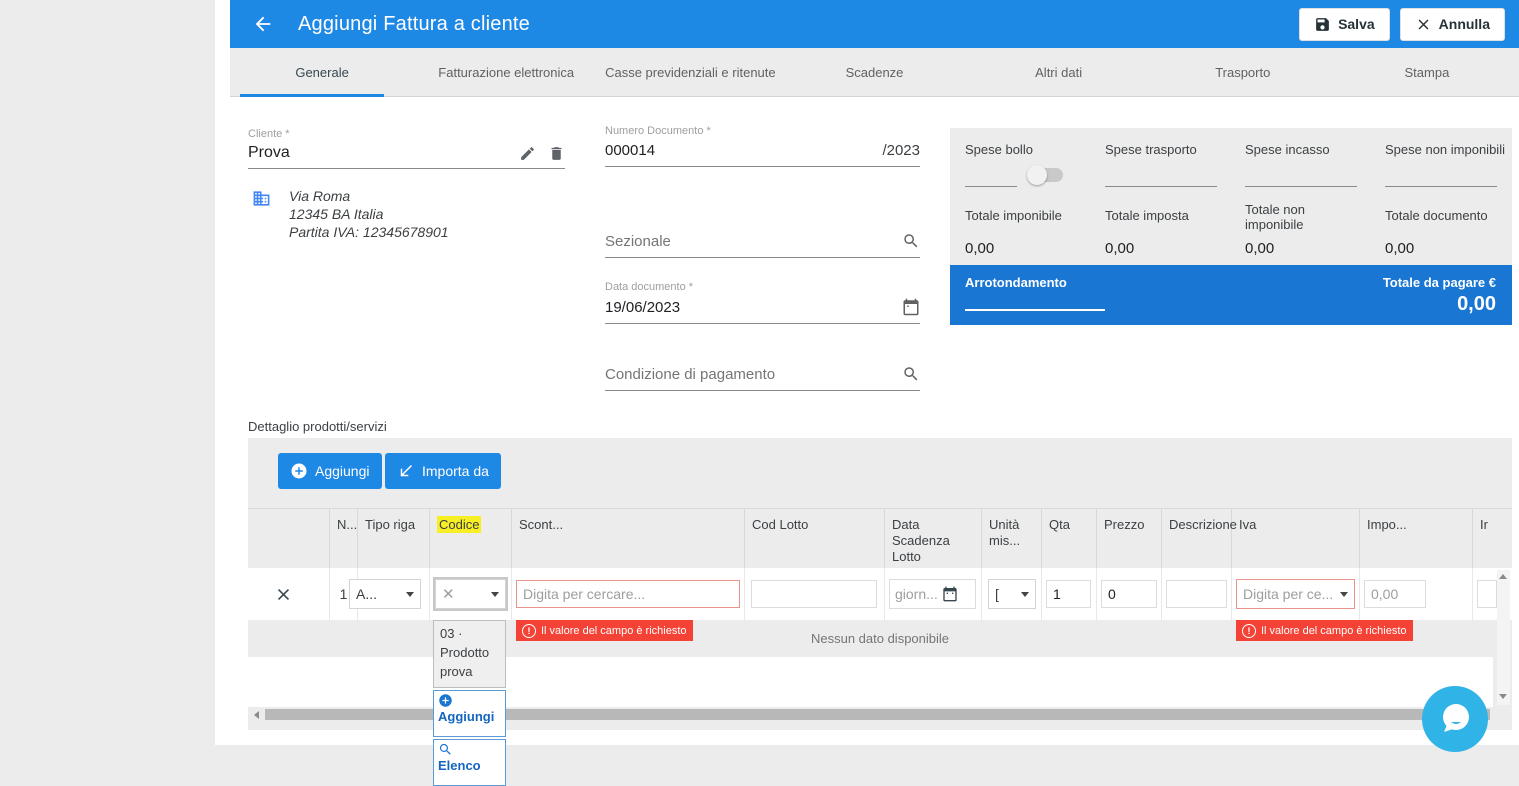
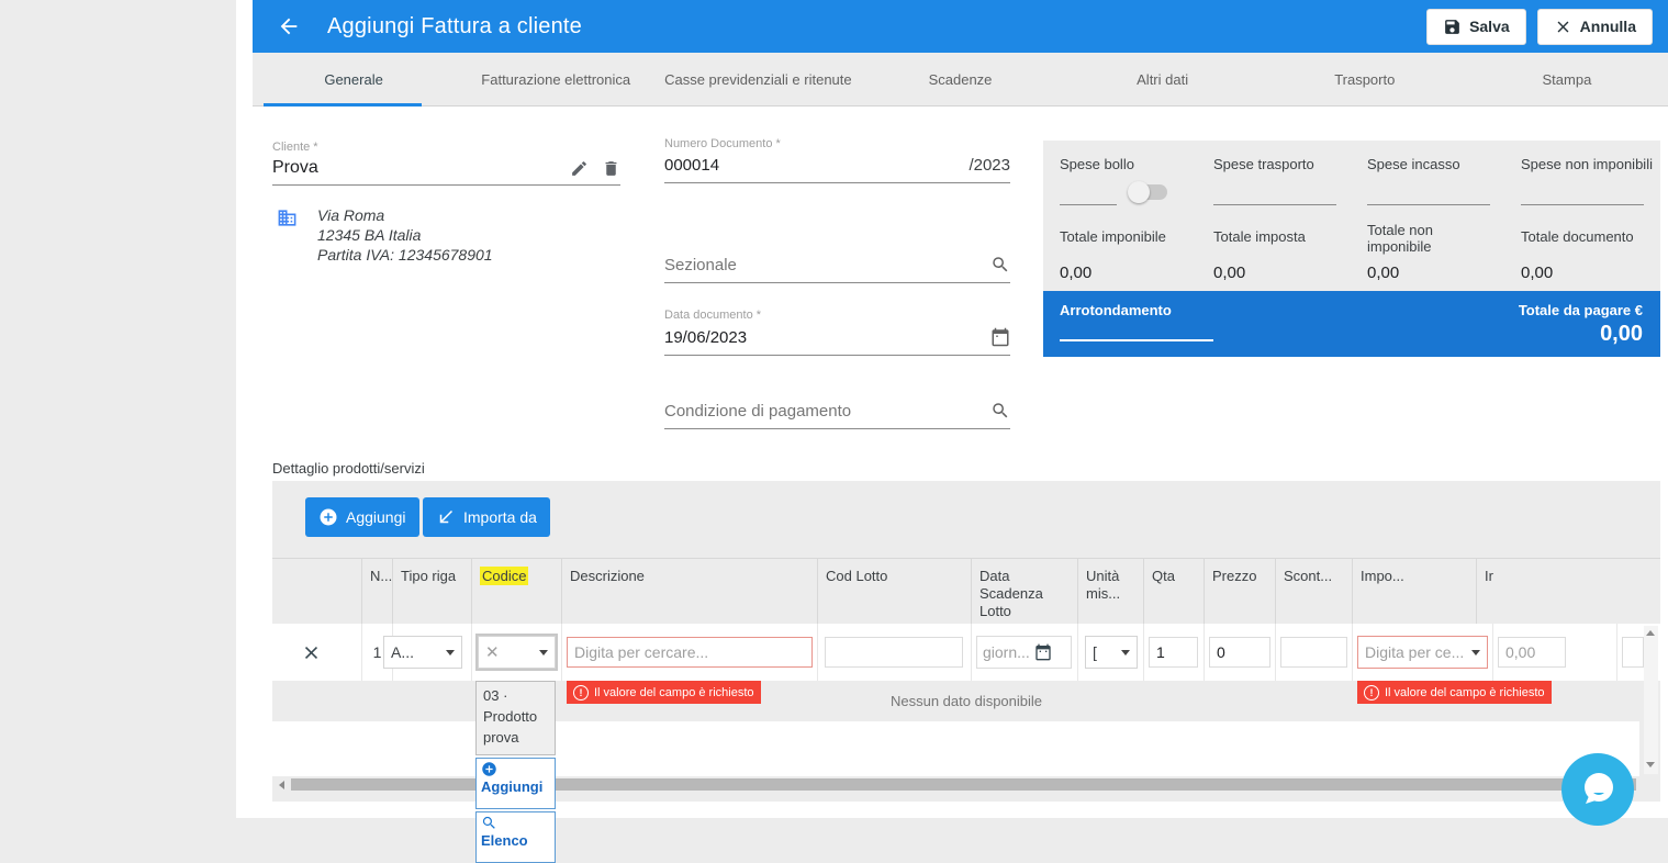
  Aggiungi Fattura a cliente
  Salva
  Annulla
  Generale
  Fatturazione elettronica
  Casse previdenziali e ritenute
  Scadenze
  Altri dati
  Trasporto
  Stampa
  Cliente *
  Prova
  Via Roma
  12345 BA Italia
  Partita IVA: 12345678901
  Numero Documento *
  000014
  /2023
  Sezionale
  Data documento *
  19/06/2023
  Condizione di pagamento
  Spese bollo
  Totale imponibile
  0,00
  Spese trasporto
  Totale imposta
  0,00
  Spese incasso
  Totale non imponibile
  0,00
  Spese non imponibili
  Totale documento
  0,00
  Arrotondamento
  Totale da pagare €
  0,00
  Dettaglio prodotti/servizi
  Aggiungi
  Importa da
  N...
  Tipo riga
  Codice
- Scont...
+ Descrizione
  Cod Lotto
  Data Scadenza Lotto
  Unità mis...
  Qta
  Prezzo
- Descrizione
+ Scont...
- Iva
  Impo...
  Ir
  1
  A...
  ✕
  Digita per cercare...
  !
  Il valore del campo è richiesto
  giorn...
  [
  1
  0
  Digita per ce...
  !
  Il valore del campo è richiesto
  0,00
  Nessun dato disponibile
  03 · Prodotto prova
  Aggiungi
  Elenco
